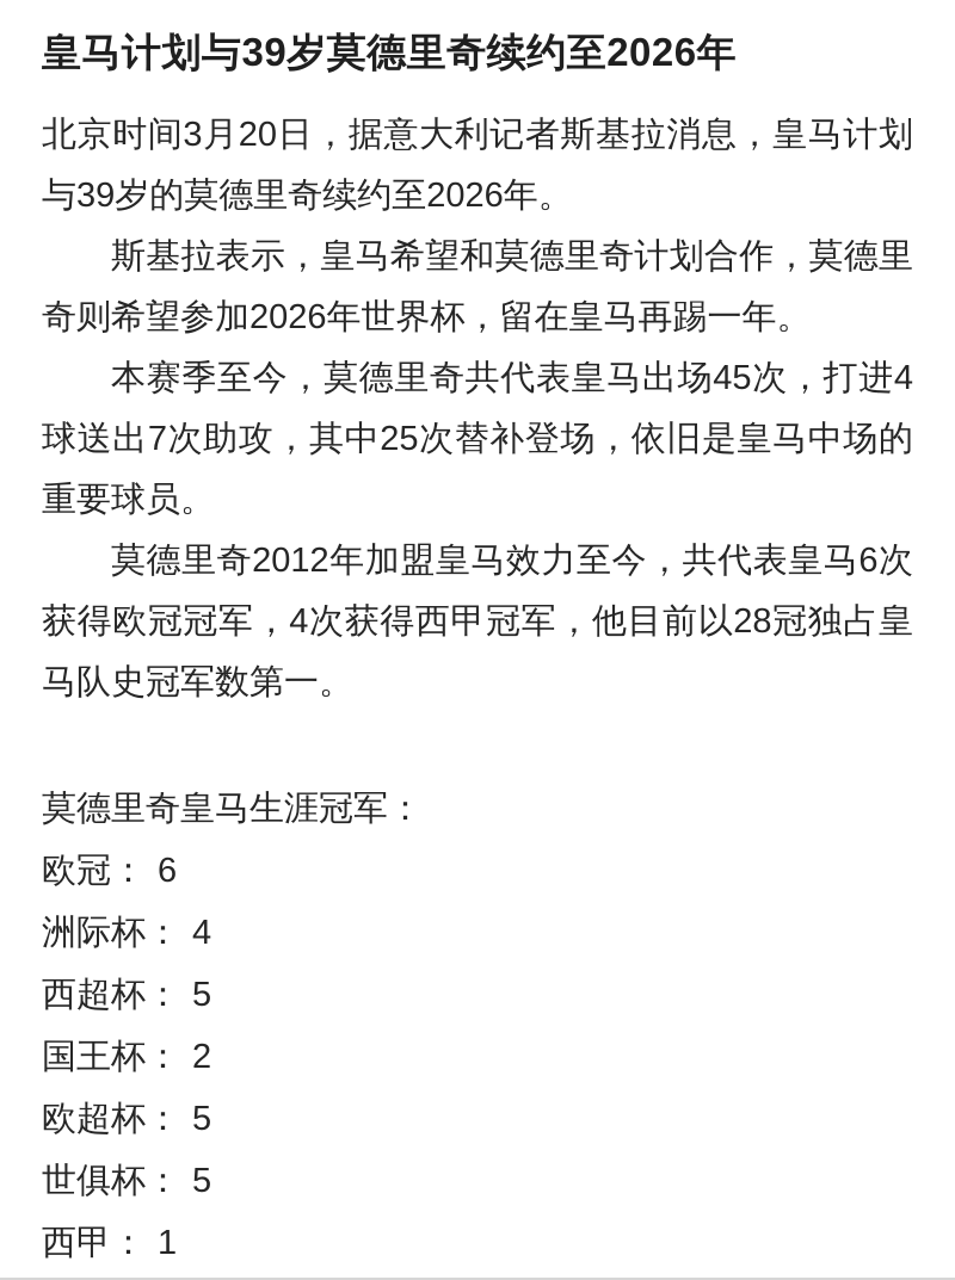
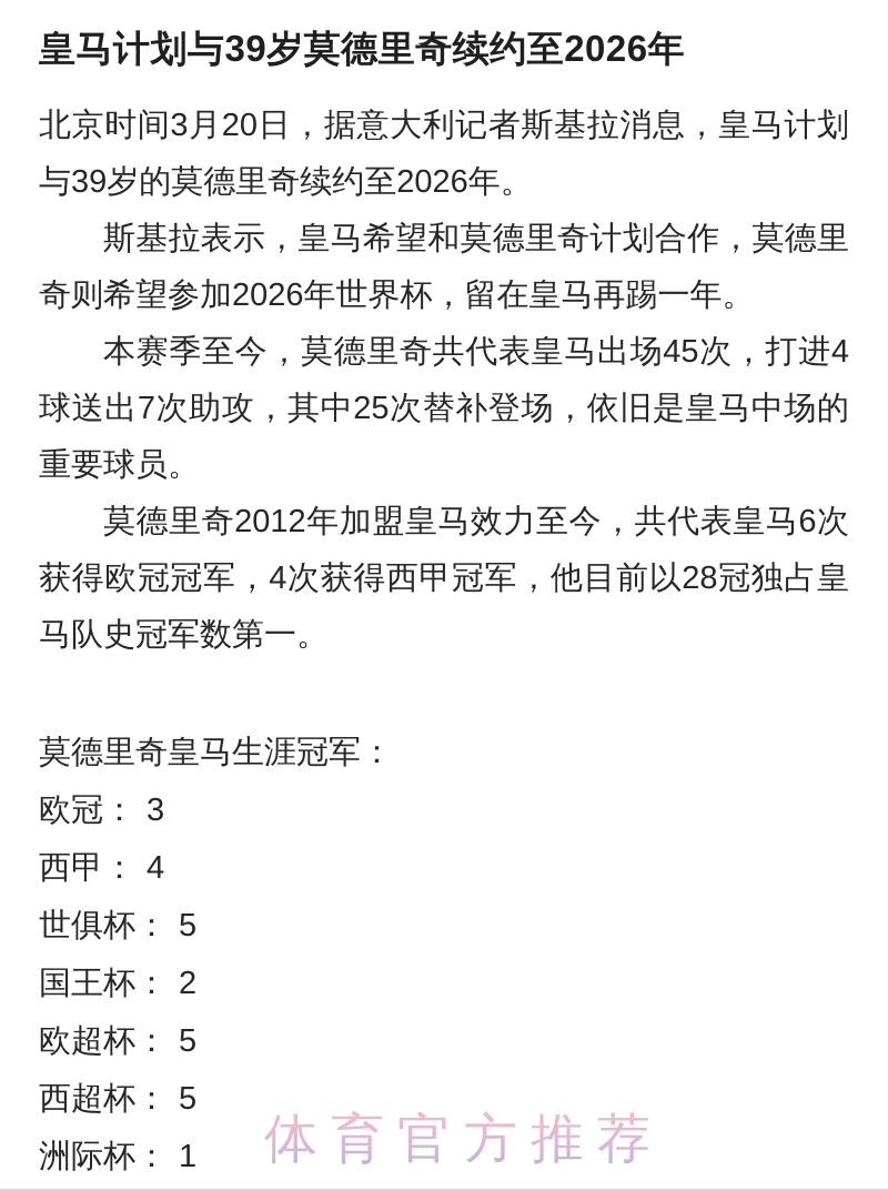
  皇马计划与39岁莫德里奇续约至2026年
  北京时间3月20日，据意大利记者斯基拉消息，皇马计划与39岁的莫德里奇续约至2026年。
  斯基拉表示，皇马希望和莫德里奇计划合作，莫德里奇则希望参加2026年世界杯，留在皇马再踢一年。
  本赛季至今，莫德里奇共代表皇马出场45次，打进4球送出7次助攻，其中25次替补登场，依旧是皇马中场的重要球员。
  莫德里奇2012年加盟皇马效力至今，共代表皇马6次获得欧冠冠军，4次获得西甲冠军，他目前以28冠独占皇马队史冠军数第一。
  莫德里奇皇马生涯冠军：
- 欧冠： 6
+ 欧冠： 3
- 洲际杯： 4
+ 西甲： 4
- 西超杯： 5
+ 世俱杯： 5
  国王杯： 2
  欧超杯： 5
- 世俱杯： 5
+ 西超杯： 5
- 西甲： 1
+ 洲际杯： 1
+ 体育官方推荐
